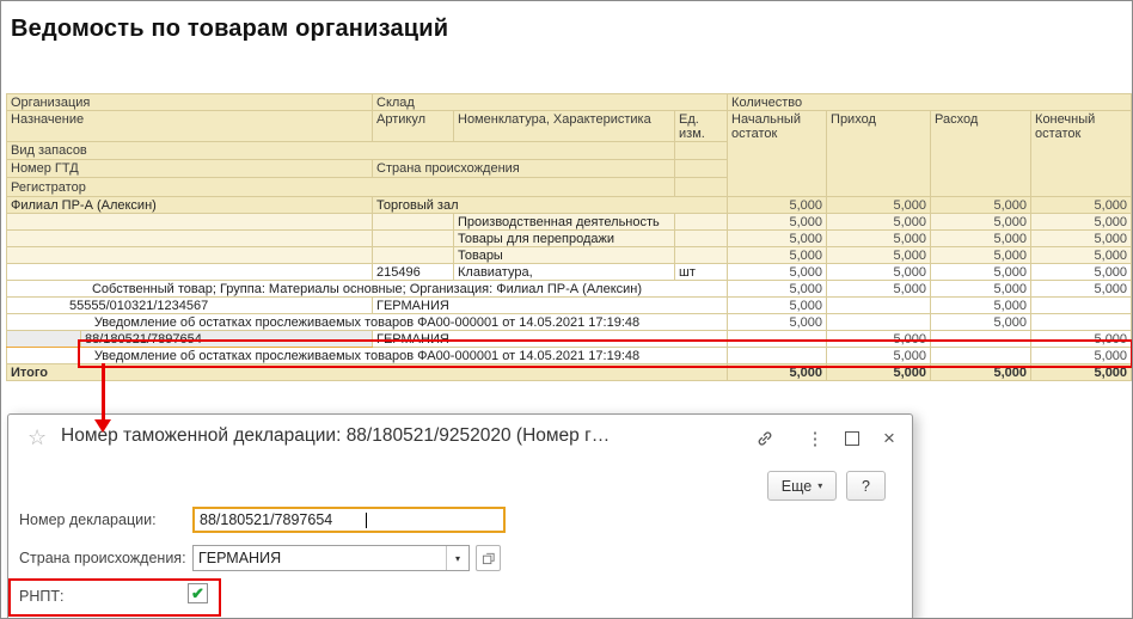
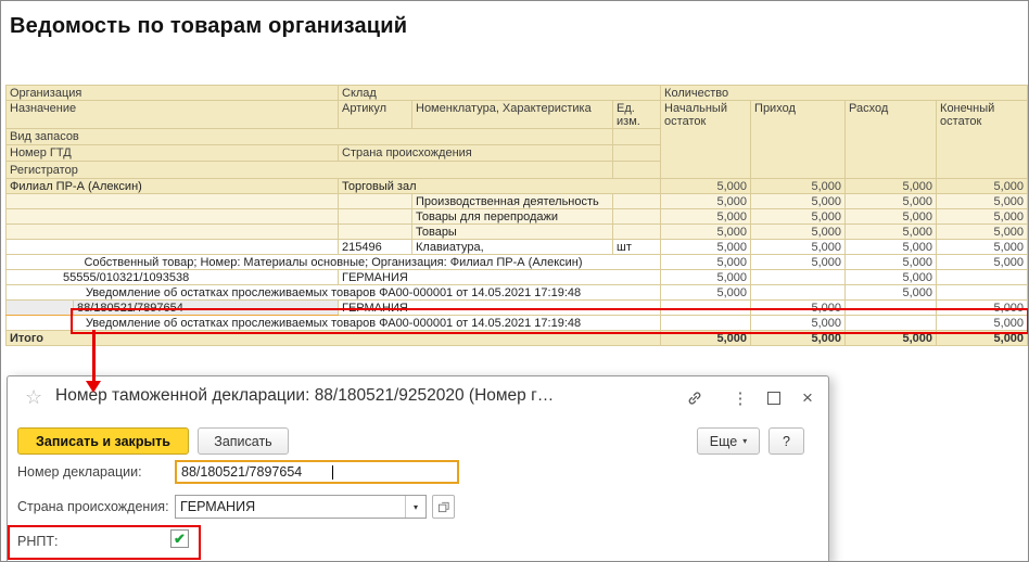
  Ведомость по товарам организаций
  Организация	Склад	Количество
  Назначение	Артикул	Номенклатура, Характеристика	Ед. изм.	Начальный остаток	Приход	Расход	Конечный остаток
  Вид запасов
  Номер ГТД	Страна происхождения
  Регистратор
  Филиал ПР-А (Алексин)	Торговый зал	5,000	5,000	5,000	5,000
  		Производственная деятельность		5,000	5,000	5,000	5,000
  		Товары для перепродажи		5,000	5,000	5,000	5,000
  		Товары		5,000	5,000	5,000	5,000
  	215496	Клавиатура,	шт	5,000	5,000	5,000	5,000
- Собственный товар; Группа: Материалы основные; Организация: Филиал ПР-А (Алексин)	5,000	5,000	5,000	5,000
+ Собственный товар; Номер: Материалы основные; Организация: Филиал ПР-А (Алексин)	5,000	5,000	5,000	5,000
- 55555/010321/1234567	ГЕРМАНИЯ	5,000		5,000
+ 55555/010321/1093538	ГЕРМАНИЯ	5,000		5,000
  Уведомление об остатках прослеживаемых товаров ФА00-000001 от 14.05.2021 17:19:48	5,000		5,000
  	88/180521/7897654	ГЕРМАНИЯ		5,000		5,000
  Уведомление об остатках прослеживаемых товаров ФА00-000001 от 14.05.2021 17:19:48		5,000		5,000
  Итого	5,000	5,000	5,000	5,000
  ☆
  Номер таможенной декларации: 88/180521/9252020 (Номер г…
  ⋮
  ×
+ Записать и закрыть
+ Записать
  Еще
  ▾
  ?
  Номер декларации:
  88/180521/7897654
  Страна происхождения:
  ГЕРМАНИЯ
  ▾
  РНПТ:
  ✔
